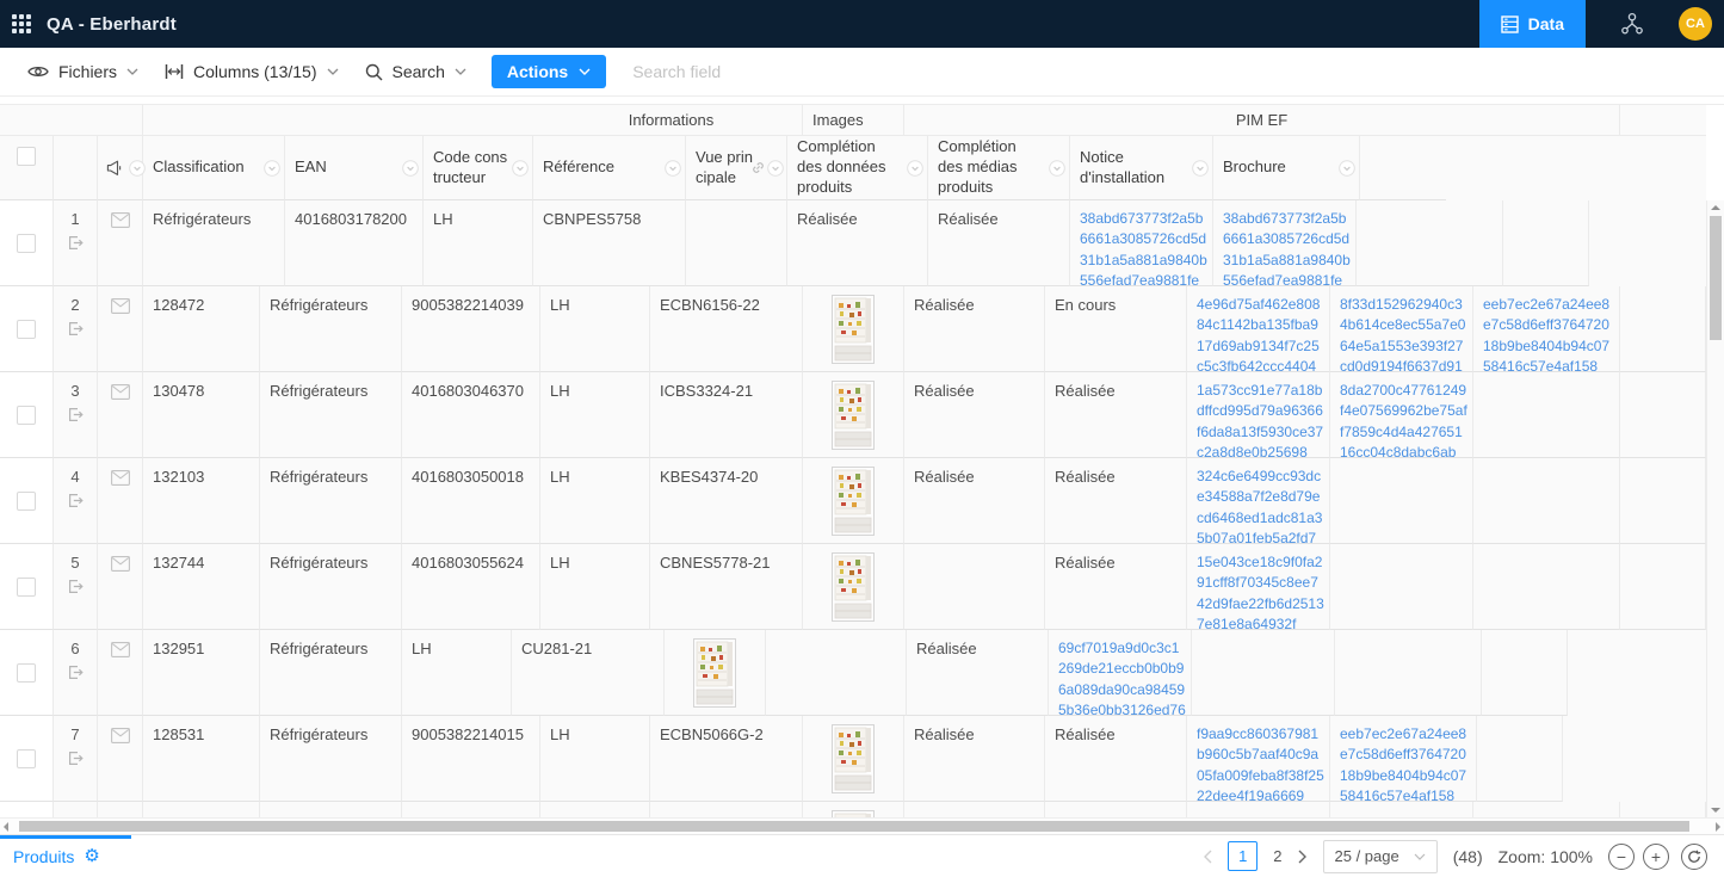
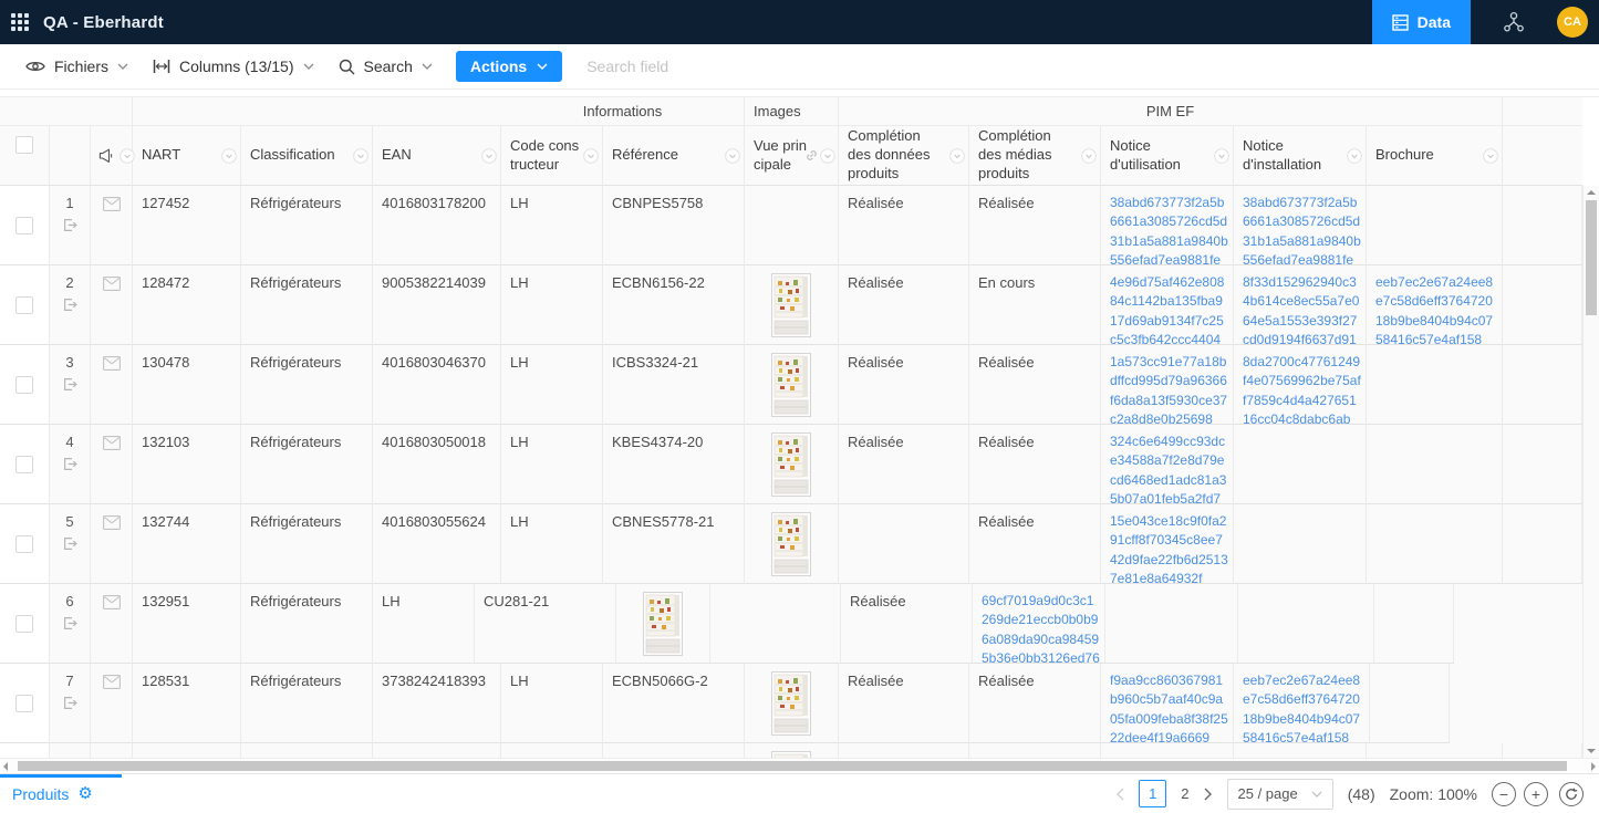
  QA - Eberhardt
  Data
  CA
  Fichiers
  Columns (13/15)
  Search
  Actions
  Search field
  Informations
  Images
  PIM EF
+ NART
  Classification
  EAN
  Code constructeur
  Référence
  Vue principale
  Complétion des données produits
  Complétion des médias produits
+ Notice d'utilisation
  Notice d'installation
  Brochure
  1
+ 127452
  Réfrigérateurs
  4016803178200
  LH
  CBNPES5758
  Réalisée
  Réalisée
  38abd673773f2a5b6661a3085726cd5d31b1a5a881a9840b556efad7ea9881fe
  38abd673773f2a5b6661a3085726cd5d31b1a5a881a9840b556efad7ea9881fe
  2
  128472
  Réfrigérateurs
  9005382214039
  LH
  ECBN6156-22
  Réalisée
  En cours
  4e96d75af462e80884c1142ba135fba917d69ab9134f7c25c5c3fb642ccc4404
  8f33d152962940c34b614ce8ec55a7e064e5a1553e393f27cd0d9194f6637d91
  eeb7ec2e67a24ee8e7c58d6eff376472018b9be8404b94c0758416c57e4af158
  3
  130478
  Réfrigérateurs
  4016803046370
  LH
  ICBS3324-21
  Réalisée
  Réalisée
  1a573cc91e77a18bdffcd995d79a96366f6da8a13f5930ce37c2a8d8e0b25698
  8da2700c47761249f4e07569962be75aff7859c4d4a42765116cc04c8dabc6ab
  4
  132103
  Réfrigérateurs
  4016803050018
  LH
  KBES4374-20
  Réalisée
  Réalisée
  324c6e6499cc93dce34588a7f2e8d79ecd6468ed1adc81a35b07a01feb5a2fd7
  5
  132744
  Réfrigérateurs
  4016803055624
  LH
  CBNES5778-21
  Réalisée
  15e043ce18c9f0fa291cff8f70345c8ee742d9fae22fb6d25137e81e8a64932f
  6
  132951
  Réfrigérateurs
  LH
  CU281-21
  Réalisée
  69cf7019a9d0c3c1269de21eccb0b0b96a089da90ca984595b36e0bb3126ed76
  7
  128531
  Réfrigérateurs
- 9005382214015
+ 3738242418393
  LH
  ECBN5066G-2
  Réalisée
  Réalisée
  f9aa9cc860367981b960c5b7aaf40c9a05fa009feba8f38f2522dee4f19a6669
  eeb7ec2e67a24ee8e7c58d6eff376472018b9be8404b94c0758416c57e4af158
  Produits
  ⚙
  1
  2
  25 / page
  (48)
  Zoom: 100%
  −
  +
